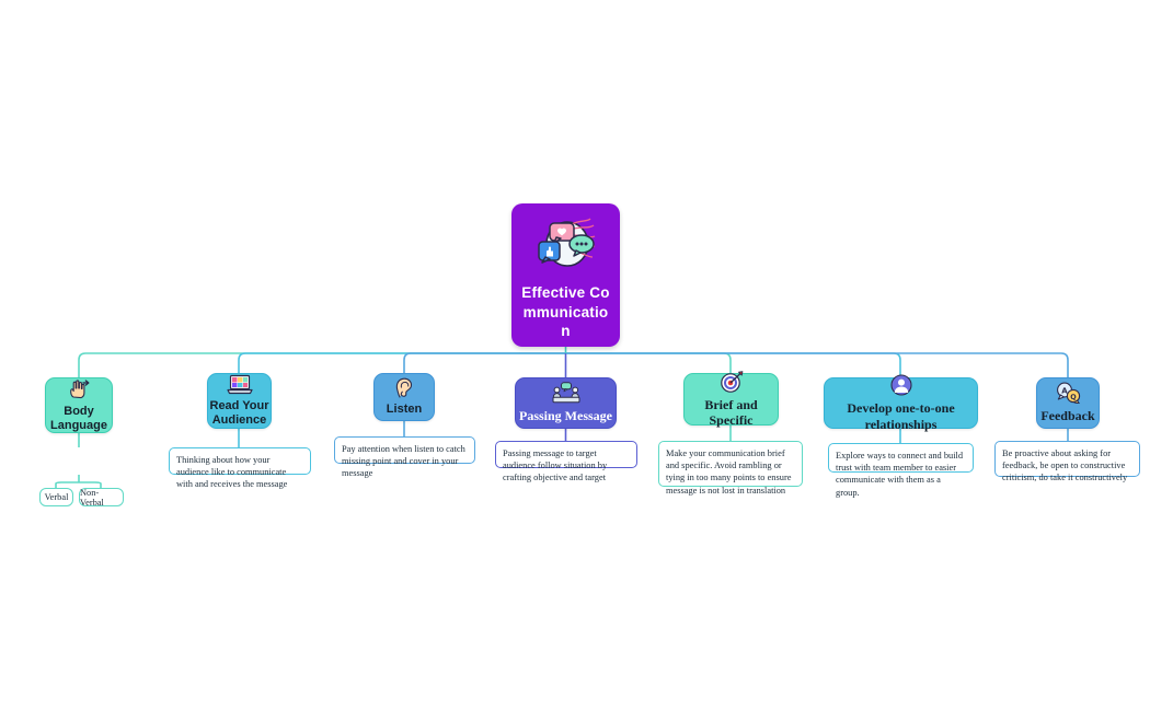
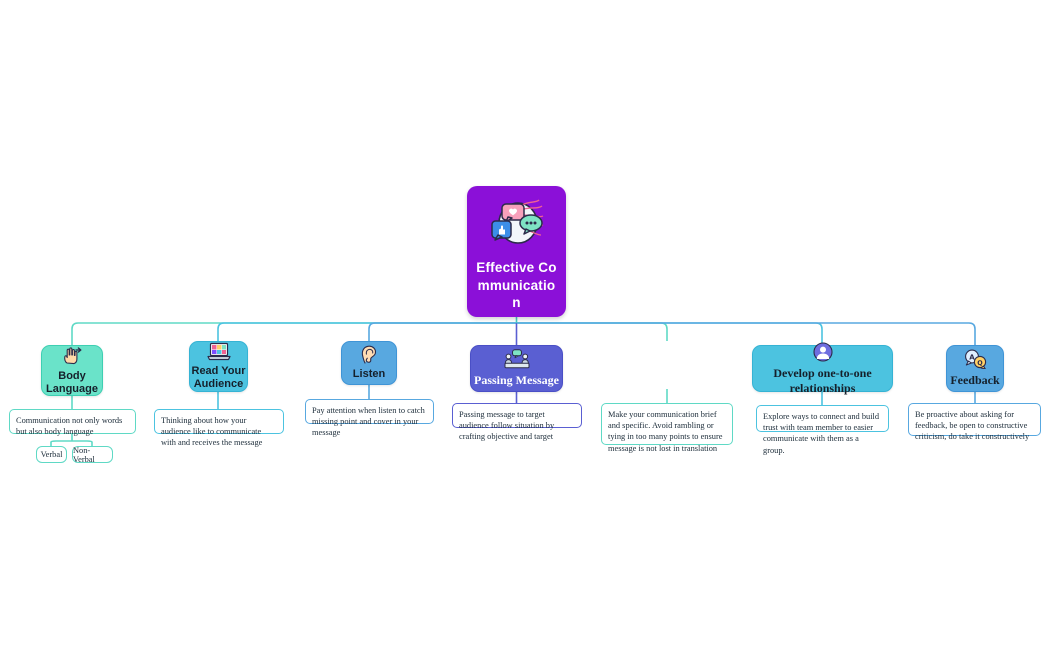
  Effective Communication
  Body Language
+ Communication not only words but also body language
  Verbal
  Non-Verbal
  Read Your Audience
  Thinking about how your audience like to communicate with and receives the message
  Listen
  Pay attention when listen to catch missing point and cover in your message
  Passing Message
  Passing message to target audience follow situation by crafting objective and target
- Brief and Specific
  Make your communication brief and specific. Avoid rambling or tying in too many points to ensure message is not lost in translation
  Develop one-to-one relationships
  Explore ways to connect and build trust with team member to easier communicate with them as a group.
  A
  Q
  Feedback
  Be proactive about asking for feedback, be open to constructive criticism, do take it constructively
